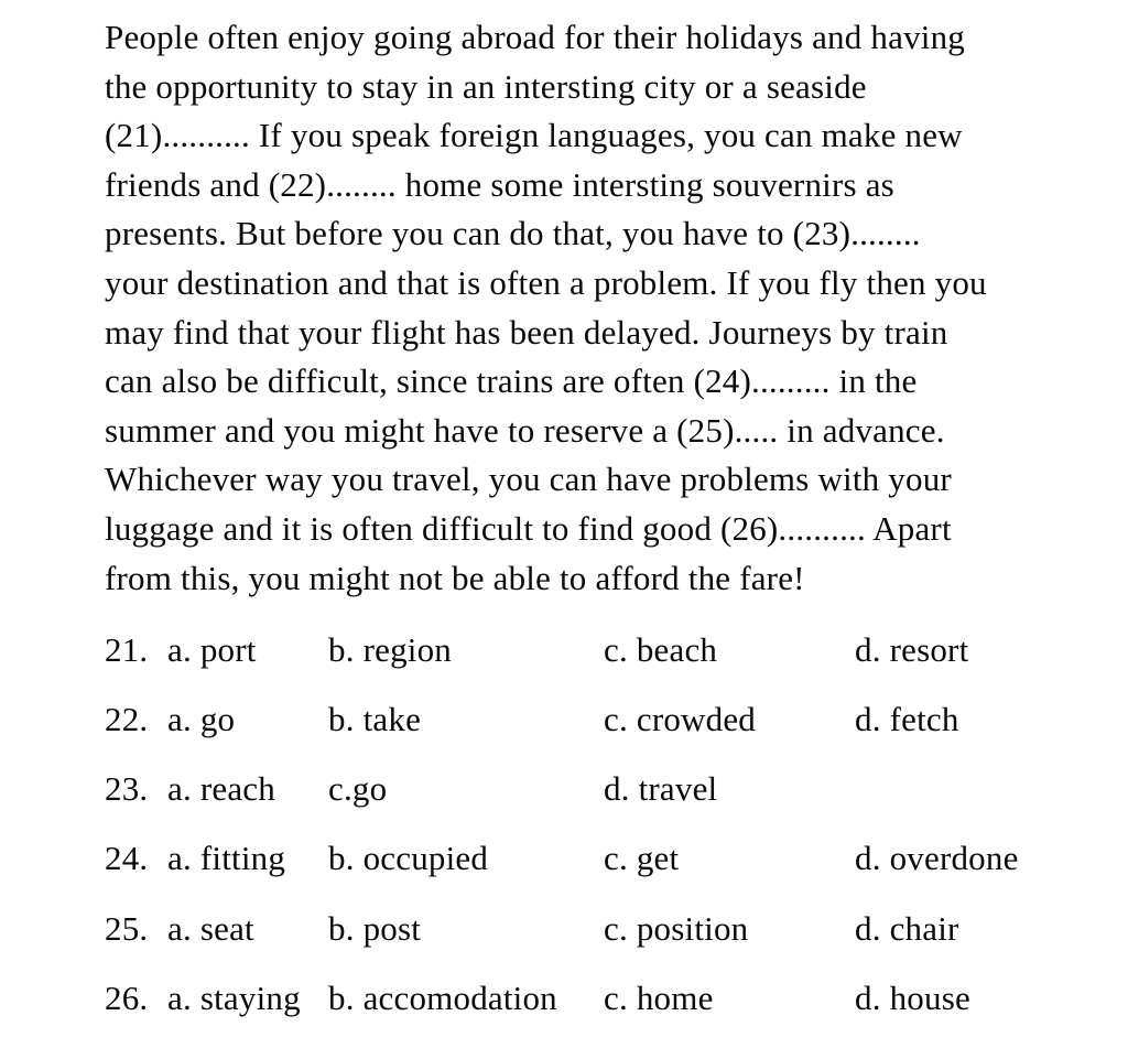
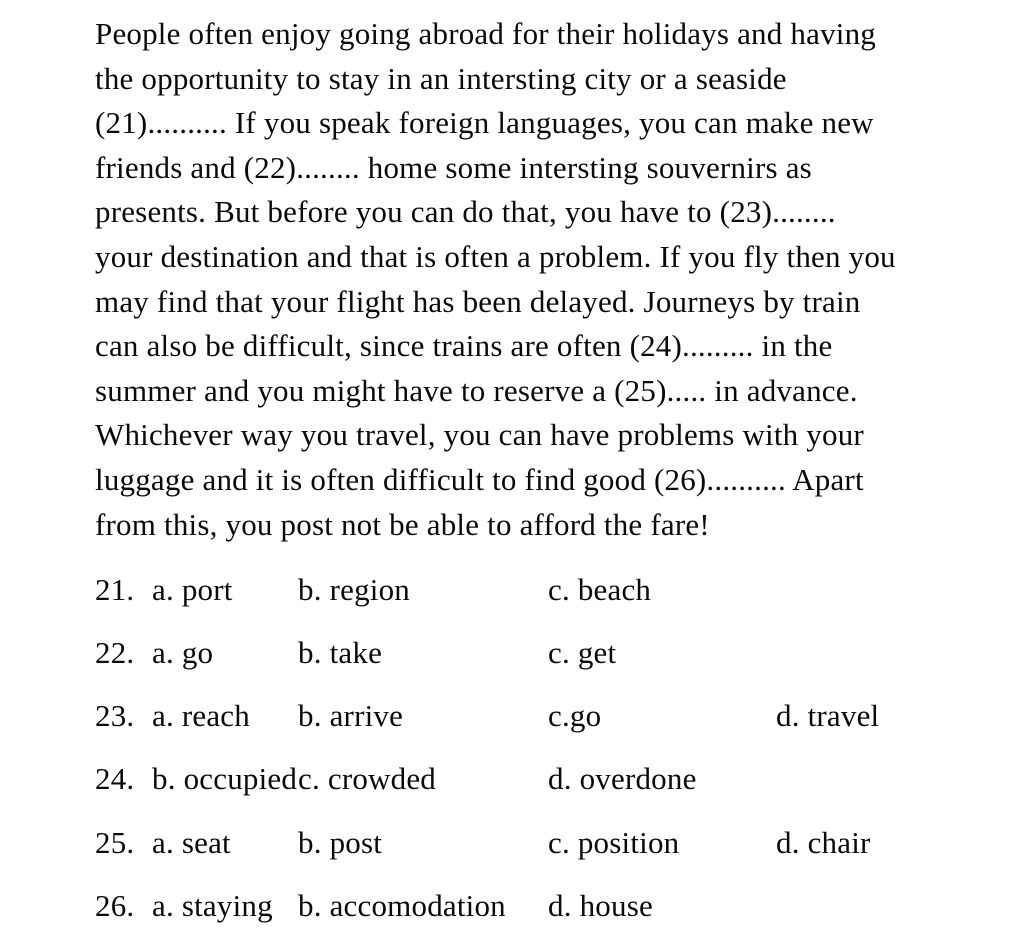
  People often enjoy going abroad for their holidays and having
  the opportunity to stay in an intersting city or a seaside
  (21).......... If you speak foreign languages, you can make new
  friends and (22)........ home some intersting souvernirs as
  presents. But before you can do that, you have to (23)........
  your destination and that is often a problem. If you fly then you
  may find that your flight has been delayed. Journeys by train
  can also be difficult, since trains are often (24)......... in the
  summer and you might have to reserve a (25)..... in advance.
  Whichever way you travel, you can have problems with your
  luggage and it is often difficult to find good (26).......... Apart
- from this, you might not be able to afford the fare!
+ from this, you post not be able to afford the fare!
  21.
  a. port
  b. region
  c. beach
- d. resort
  22.
  a. go
  b. take
- c. crowded
+ c. get
- d. fetch
  23.
  a. reach
+ b. arrive
  c.go
  d. travel
  24.
- a. fitting
  b. occupied
- c. get
+ c. crowded
  d. overdone
  25.
  a. seat
  b. post
  c. position
  d. chair
  26.
  a. staying
  b. accomodation
- c. home
  d. house
